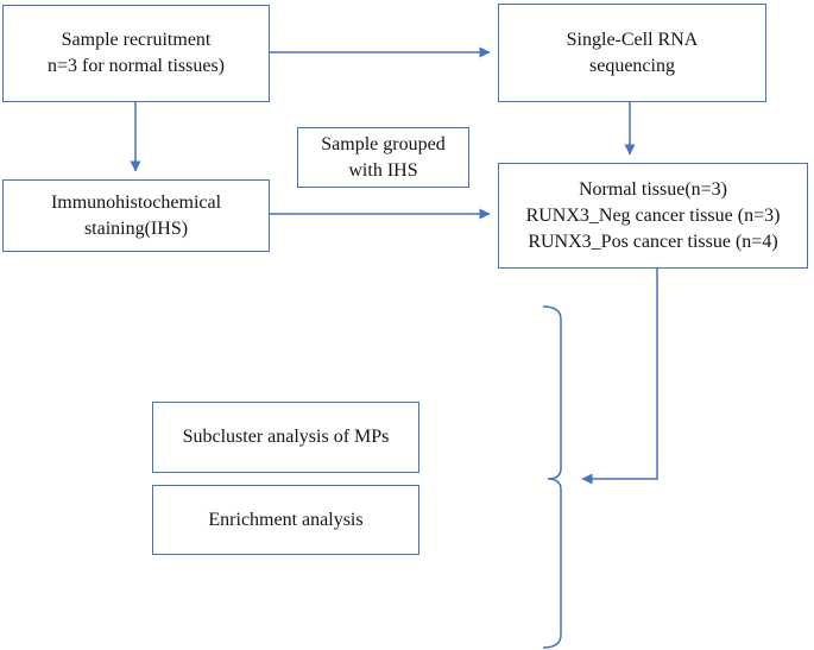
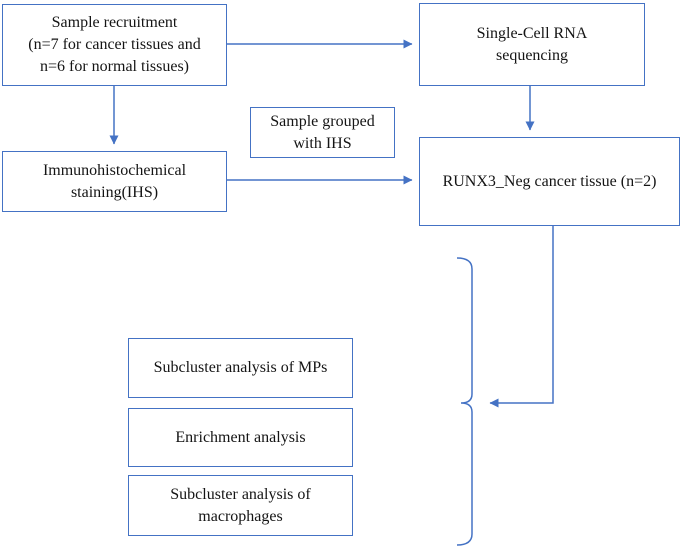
  Sample recruitment
+ (n=7 for cancer tissues and
- n=3 for normal tissues)
+ n=6 for normal tissues)
  Single-Cell RNA
  sequencing
  Sample grouped
  with IHS
  Immunohistochemical
  staining(IHS)
- Normal tissue(n=3)
- RUNX3_Neg cancer tissue (n=3)
+ RUNX3_Neg cancer tissue (n=2)
- RUNX3_Pos cancer tissue (n=4)
  Subcluster analysis of MPs
  Enrichment analysis
+ Subcluster analysis of
+ macrophages
